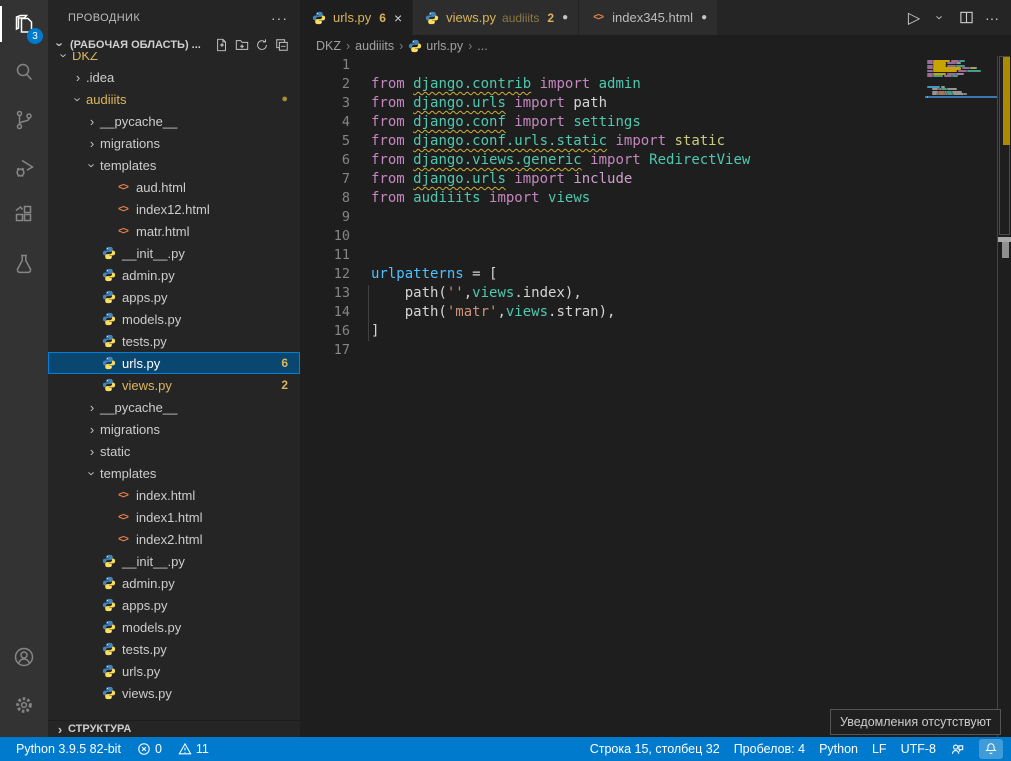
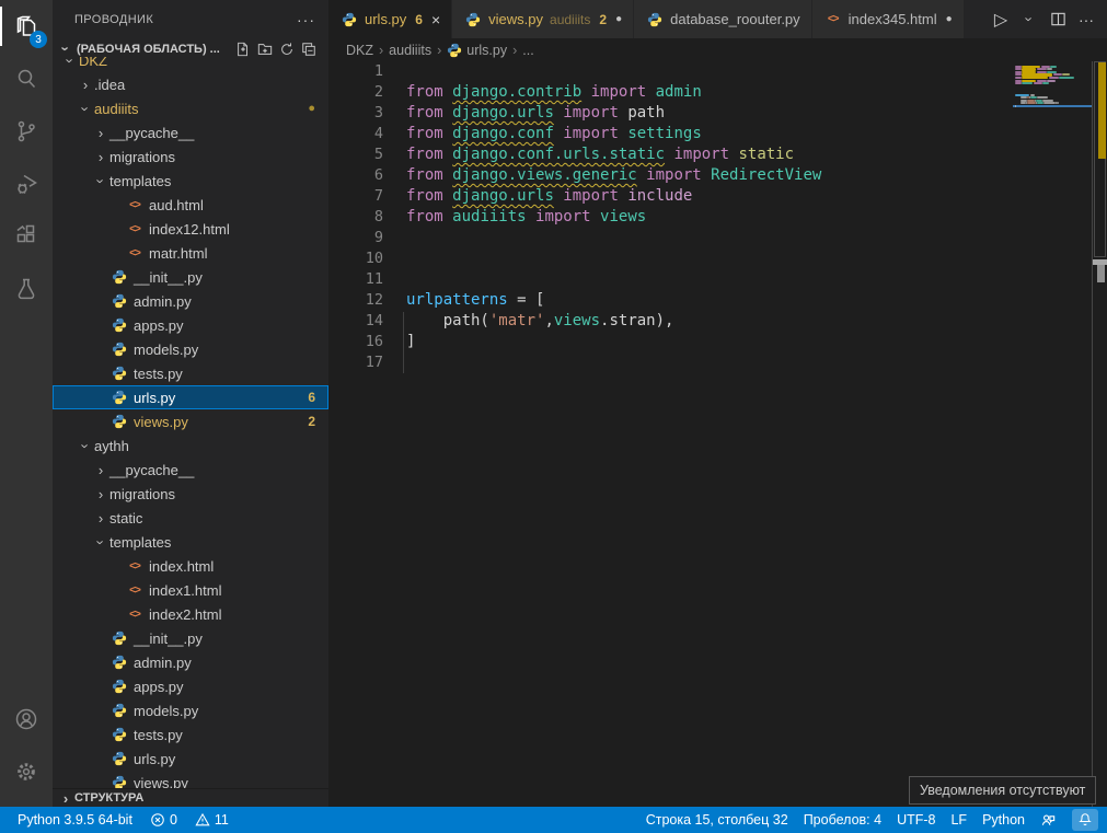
  3
  ПРОВОДНИК
  ···
  (РАБОЧАЯ ОБЛАСТЬ) ...
  DKZ
  ›
  .idea
  audiiits
  ●
  ›
  __pycache__
  ›
  migrations
  templates
  <>
  aud.html
  <>
  index12.html
  <>
  matr.html
  __init__.py
  admin.py
  apps.py
  models.py
  tests.py
  urls.py
  6
  views.py
  2
+ aythh
  ›
  __pycache__
  ›
  migrations
  ›
  static
  templates
  <>
  index.html
  <>
  index1.html
  <>
  index2.html
  __init__.py
  admin.py
  apps.py
  models.py
  tests.py
  urls.py
  views.py
  ›
  СТРУКТУРА
  urls.py
  6
  ×
  views.py
  audiiits
  2
  ●
+ database_roouter.py
  <>
  index345.html
  ●
  ▷
  ···
  DKZ
  ›
  audiiits
  ›
  urls.py
  ›
  ...
  1
  2
  from django.contrib import admin
  3
  from django.urls import path
  4
  from django.conf import settings
  5
  from django.conf.urls.static import static
  6
  from django.views.generic import RedirectView
  7
  from django.urls import include
  8
  from audiiits import views
  9
  10
  11
  12
  urlpatterns = [
- 13
- path('',views.index),
  14
  path('matr',views.stran),
  16
  ]
  17
  Уведомления отсутствуют
- Python 3.9.5 82-bit
+ Python 3.9.5 64-bit
  0
  11
  Строка 15, столбец 32
  Пробелов: 4
- Python
+ UTF-8
  LF
- UTF-8
+ Python
